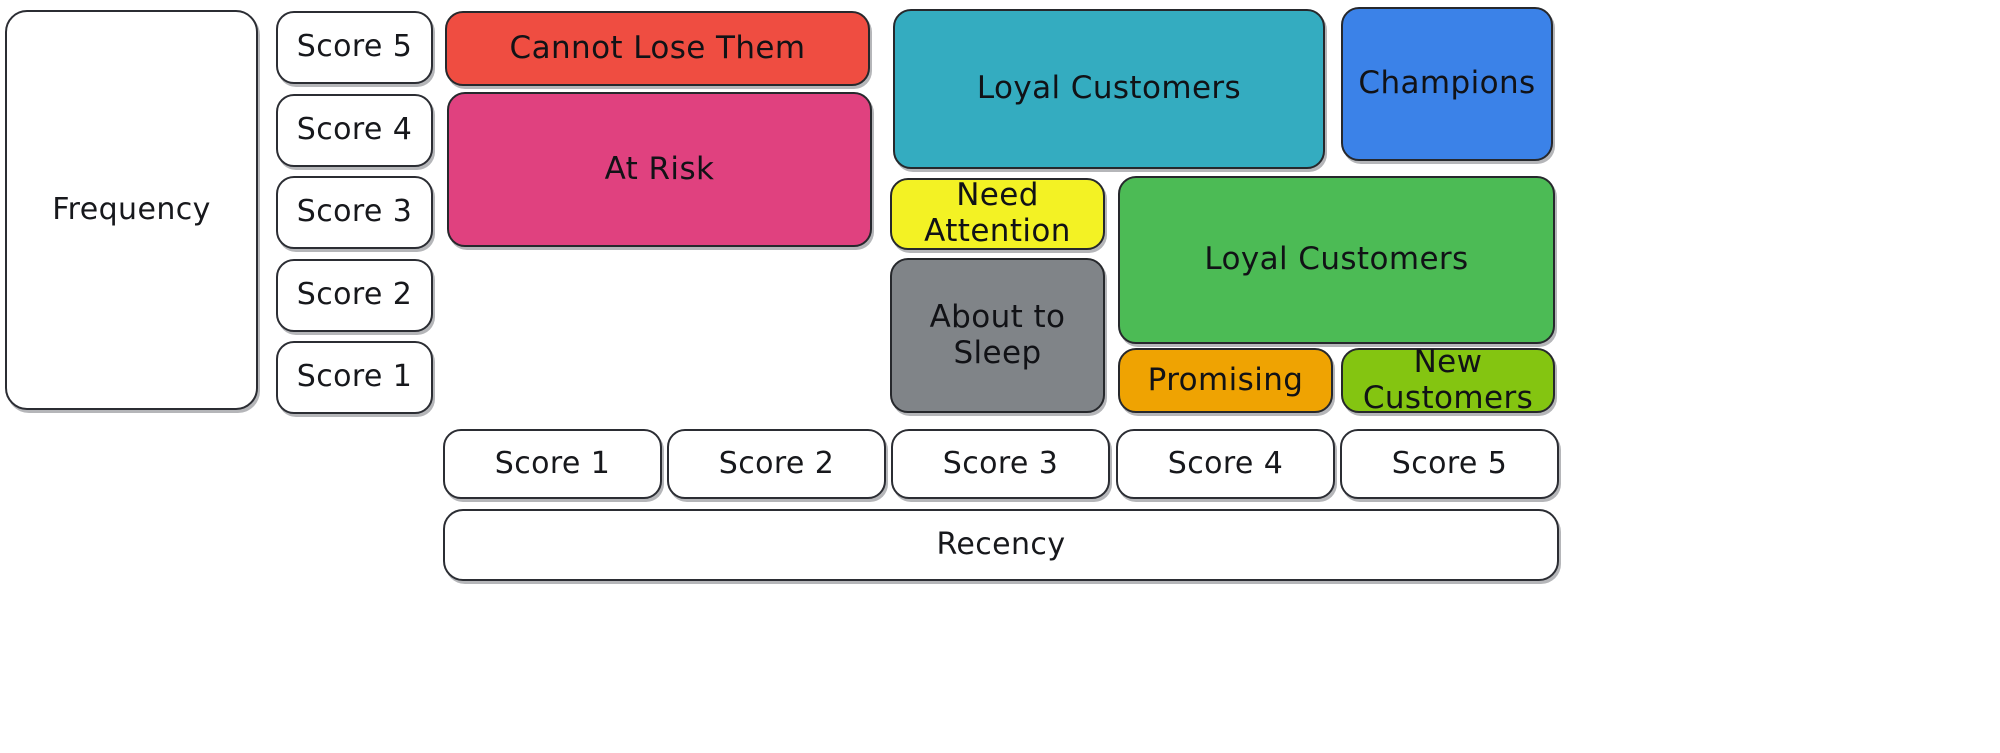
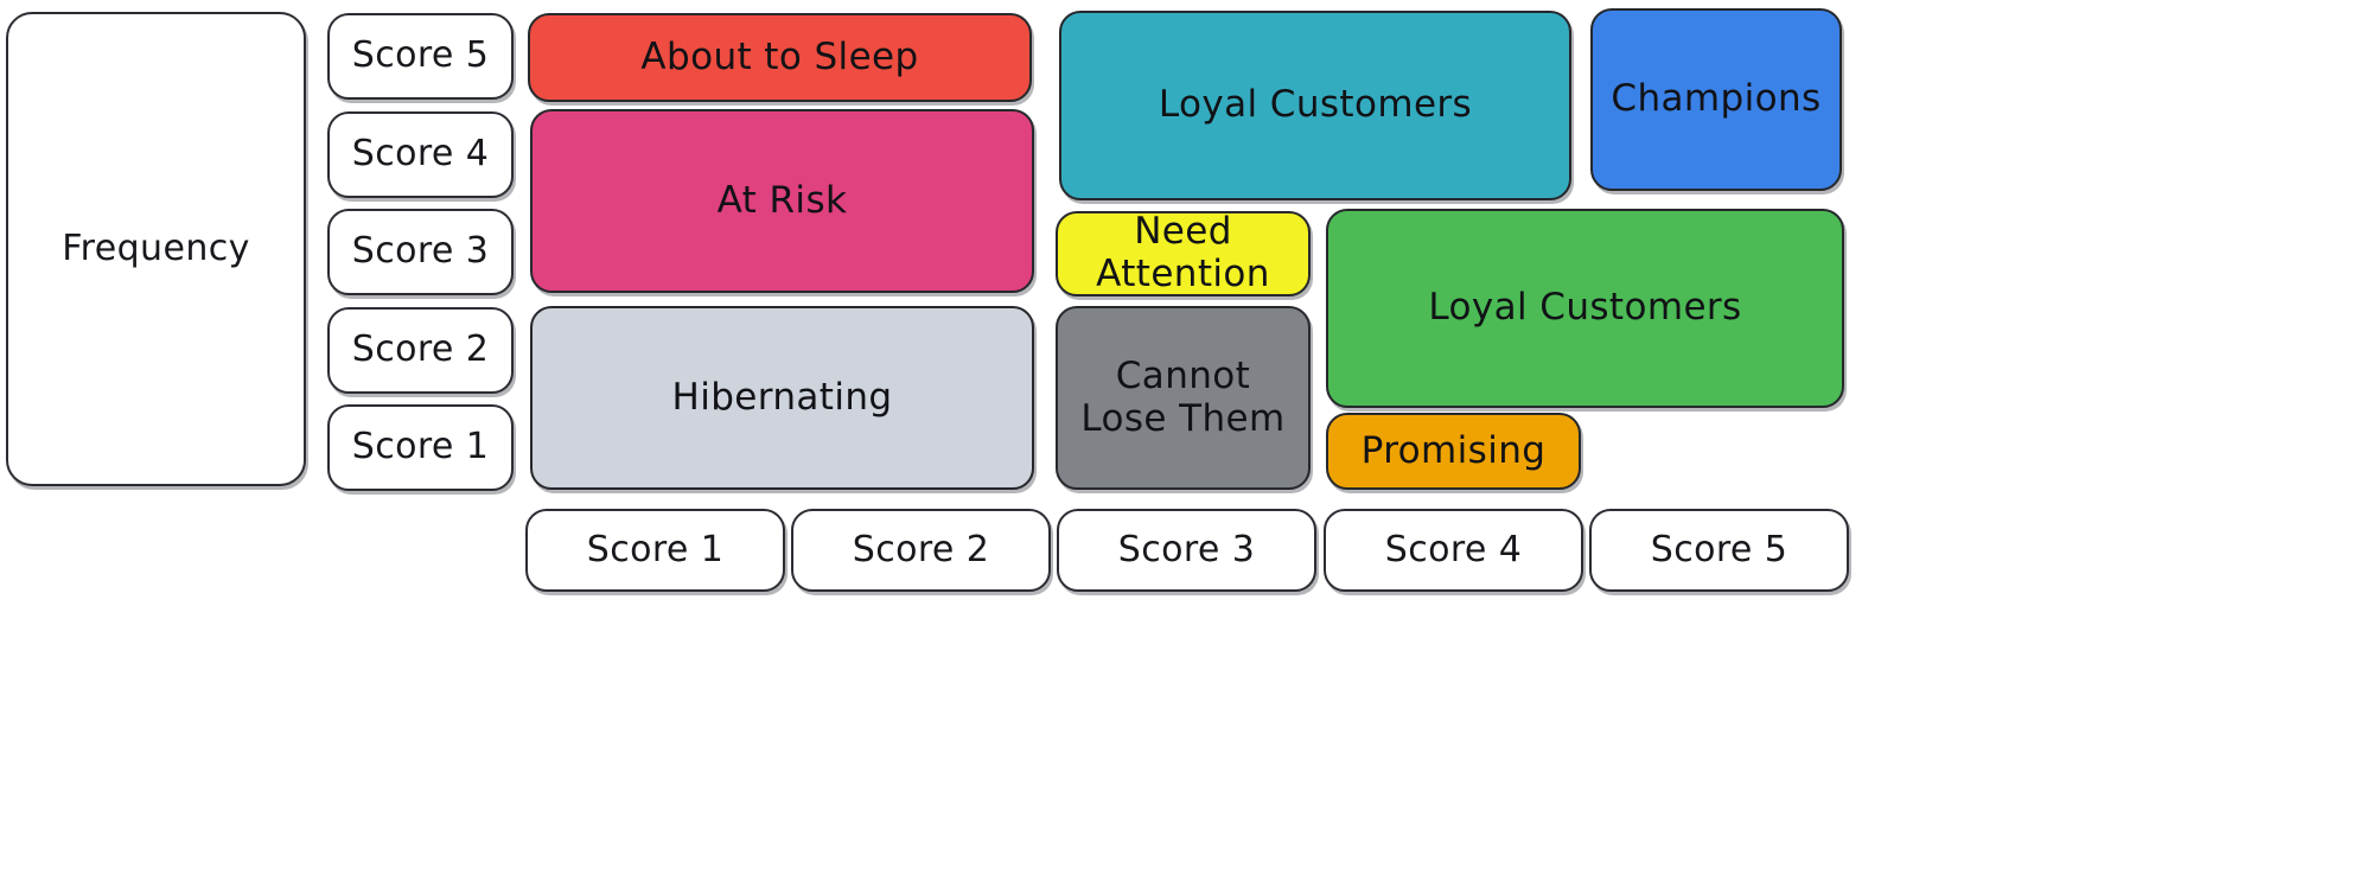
  Frequency
  Score 5
  Score 4
  Score 3
  Score 2
  Score 1
- Cannot Lose Them
+ About to Sleep
  Loyal Customers
  Champions
  At Risk
  Need Attention
  Loyal Customers
+ Hibernating
- About to Sleep
+ Cannot Lose Them
  Promising
- New Customers
  Score 1
  Score 2
  Score 3
  Score 4
  Score 5
- Recency
